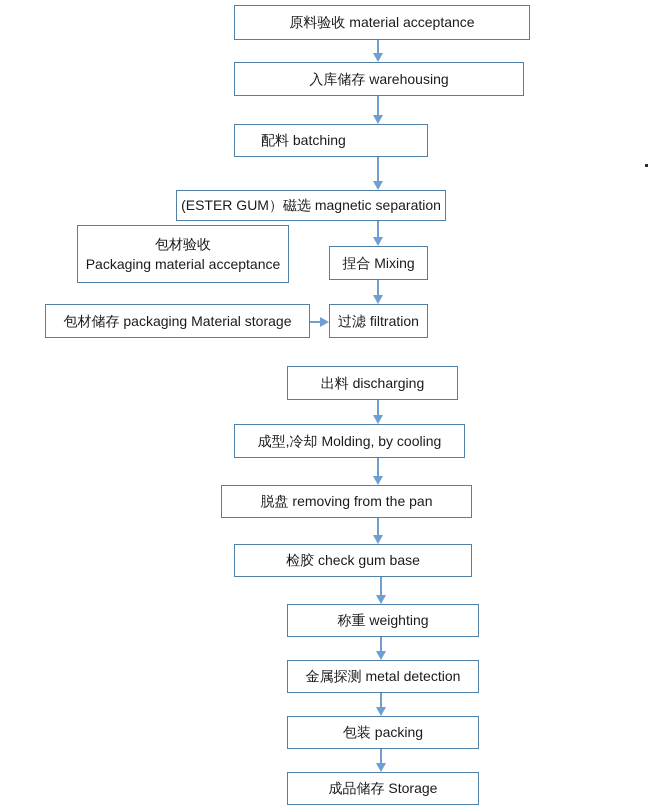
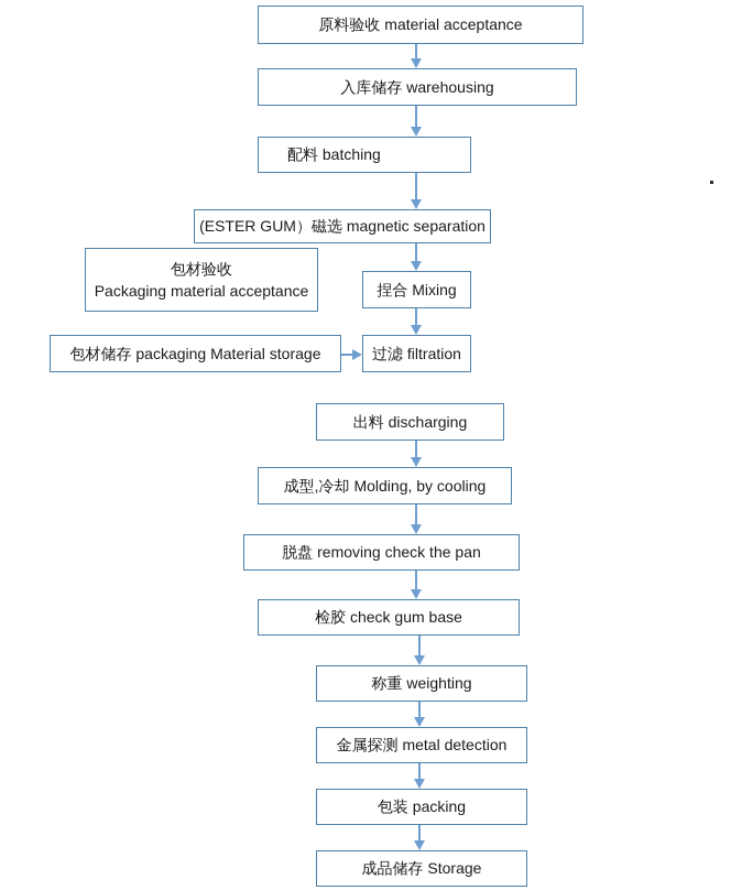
  原料验收 material acceptance
  入库储存 warehousing
  配料 batching
  (ESTER GUM）磁选 magnetic separation
  包材验收
  Packaging material acceptance
  捏合 Mixing
  包材储存 packaging Material storage
  过滤 filtration
  出料 discharging
  成型,冷却 Molding, by cooling
- 脱盘 removing from the pan
+ 脱盘 removing check the pan
  检胶 check gum base
  称重 weighting
  金属探测 metal detection
  包装 packing
  成品储存 Storage
